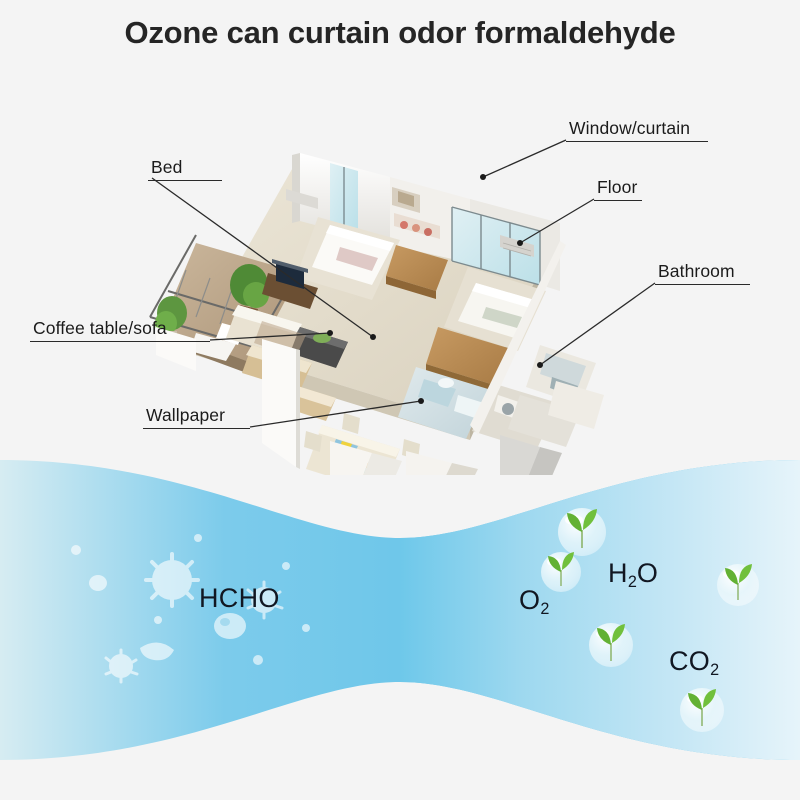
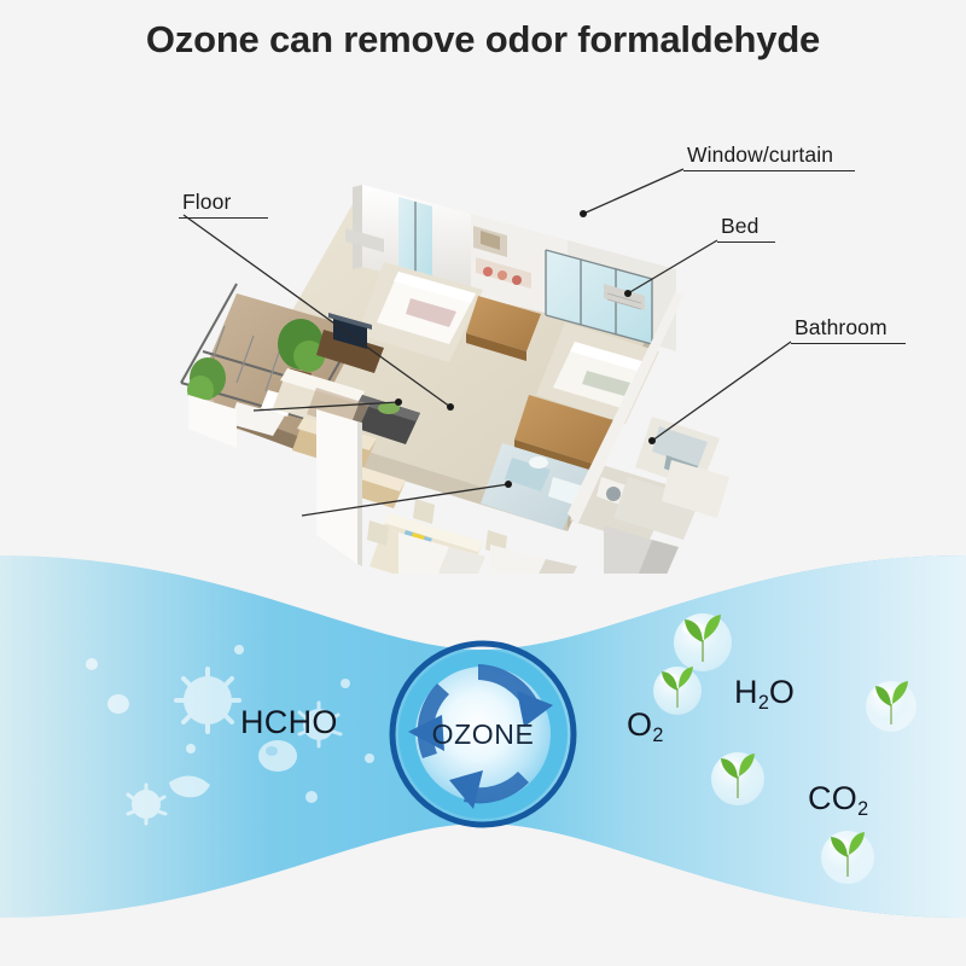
- Ozone can curtain odor formaldehyde
+ Ozone can remove odor formaldehyde
- Bed
+ Floor
- Coffee table/sofa
- Wallpaper
  Window/curtain
- Floor
+ Bed
  Bathroom
  HCHO
  O2
  H2O
  CO2
+ OZONE
